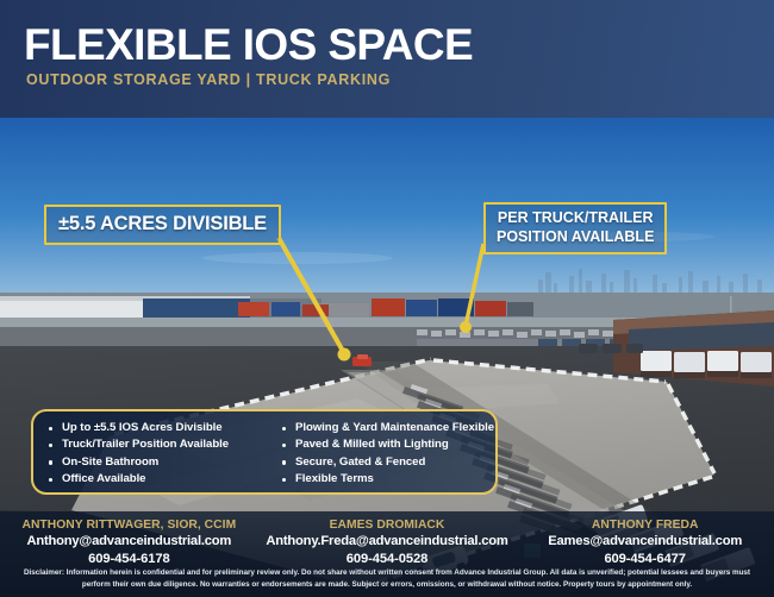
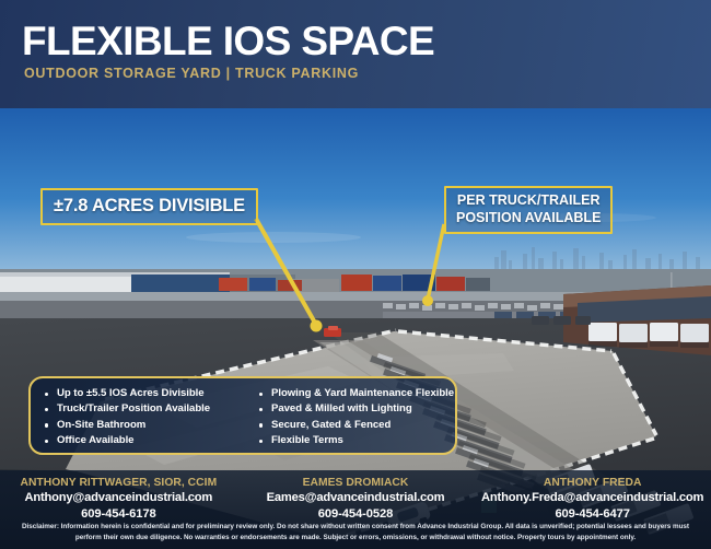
  FLEXIBLE IOS SPACE
  OUTDOOR STORAGE YARD | TRUCK PARKING
- ±5.5 ACRES DIVISIBLE
+ ±7.8 ACRES DIVISIBLE
  PER TRUCK/TRAILER
  POSITION AVAILABLE
  Up to ±5.5 IOS Acres Divisible
  Truck/Trailer Position Available
  On-Site Bathroom
  Office Available
  Plowing & Yard Maintenance Flexible
  Paved & Milled with Lighting
  Secure, Gated & Fenced
  Flexible Terms
  ANTHONY RITTWAGER, SIOR, CCIM
  Anthony@advanceindustrial.com
  609-454-6178
  EAMES DROMIACK
- Anthony.Freda@advanceindustrial.com
+ Eames@advanceindustrial.com
  609-454-0528
  ANTHONY FREDA
- Eames@advanceindustrial.com
+ Anthony.Freda@advanceindustrial.com
  609-454-6477
